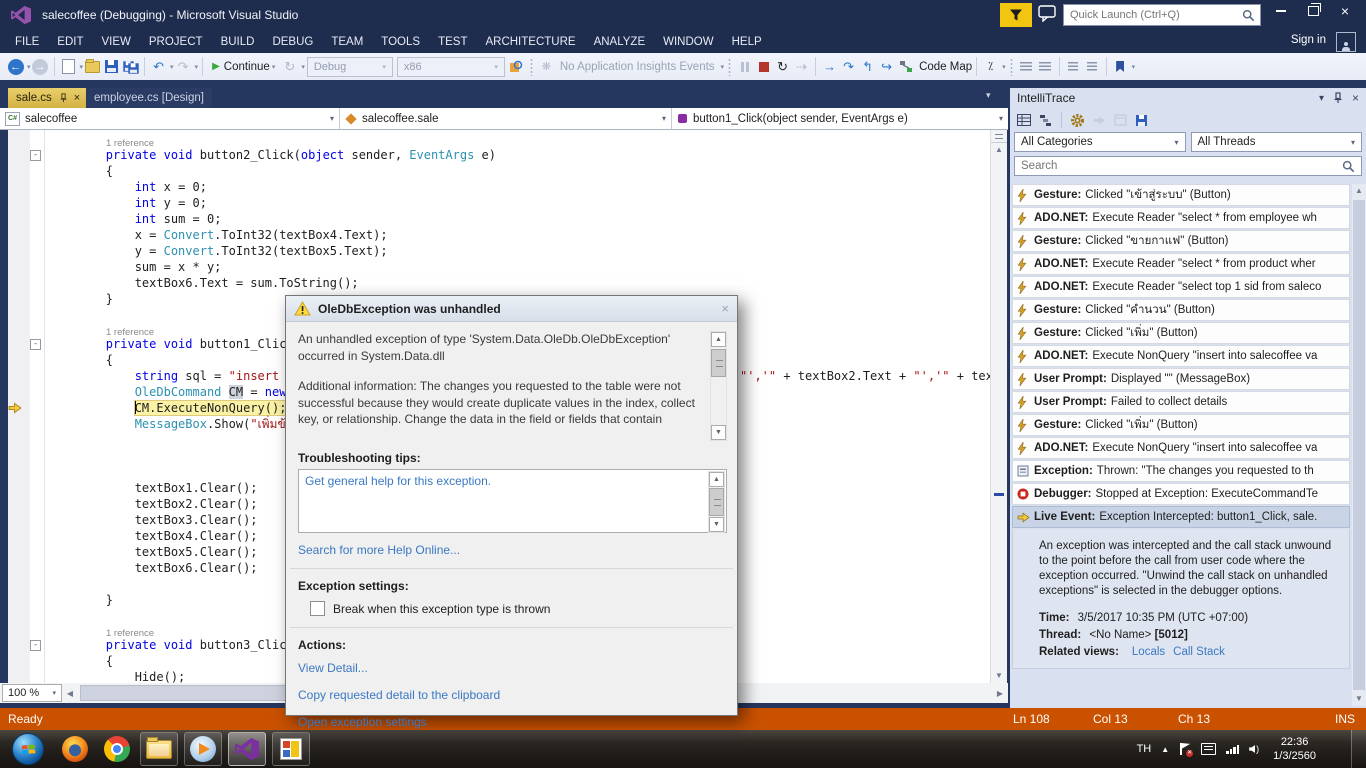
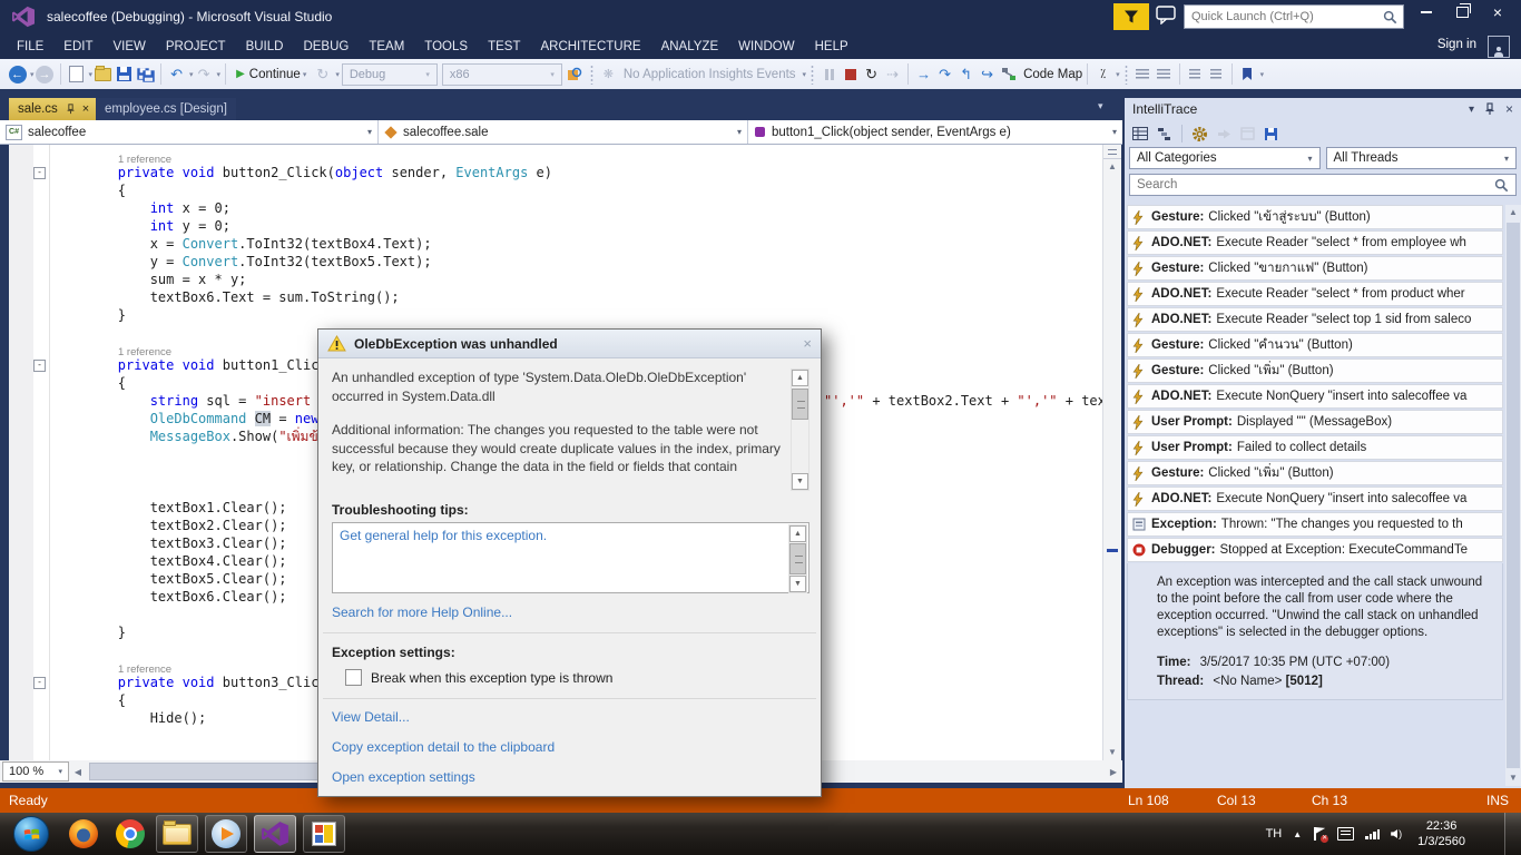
  salecoffee (Debugging) - Microsoft Visual Studio
  Quick Launch (Ctrl+Q)
  ×
  FILE
  EDIT
  VIEW
  PROJECT
  BUILD
  DEBUG
  TEAM
  TOOLS
  TEST
  ARCHITECTURE
  ANALYZE
  WINDOW
  HELP
  Sign in
  ←
  →
  ↶
  ↷
  ▶
  Continue
  ↻
  Debug
  x86
  ❋
  No Application Insights Events
  ↻
  ⇢
  →
  ↷
  ↰
  ↪
  Code Map
  ⁒
  sale.cs
  ×
  employee.cs [Design]
  ▾
  salecoffee
  ▾
  salecoffee.sale
  ▾
  button1_Click(object sender, EventArgs e)
  ▾
  1 reference
  -
  private void button2_Click(object sender, EventArgs e)
  {
  int x = 0;
  int y = 0;
- int sum = 0;
  x = Convert.ToInt32(textBox4.Text);
  y = Convert.ToInt32(textBox5.Text);
  sum = x * y;
  textBox6.Text = sum.ToString();
  }
  1 reference
  -
  private void button1_Clic
  {
  string sql = "insert
  "','" + textBox2.Text + "','" + te
  OleDbCommand CM = new
- CM.ExecuteNonQuery();
  MessageBox.Show("เพิ่มข้
  textBox1.Clear();
  textBox2.Clear();
  textBox3.Clear();
  textBox4.Clear();
  textBox5.Clear();
  textBox6.Clear();
  }
  1 reference
  -
  private void button3_Clic
  {
  Hide();
  ▲
  ▼
  100 %
  ◀
  ▶
  OleDbException was unhandled
  ×
  An unhandled exception of type 'System.Data.OleDb.OleDbException' occurred in System.Data.dll
- Additional information: The changes you requested to the table were not successful because they would create duplicate values in the index, collect key, or relationship. Change the data in the field or fields that contain
+ Additional information: The changes you requested to the table were not successful because they would create duplicate values in the index, primary key, or relationship. Change the data in the field or fields that contain
  Troubleshooting tips:
  Get general help for this exception.
  Search for more Help Online...
  Exception settings:
  Break when this exception type is thrown
- Actions:
  View Detail...
- Copy requested detail to the clipboard
+ Copy exception detail to the clipboard
  Open exception settings
  IntelliTrace
  ▾
  ×
  All Categories
  ▾
  All Threads
  ▾
  Search
  Gesture:
  Clicked "เข้าสู่ระบบ" (Button)
  ADO.NET:
  Execute Reader "select * from employee wh
  Gesture:
  Clicked "ขายกาแฟ" (Button)
  ADO.NET:
  Execute Reader "select * from product wher
  ADO.NET:
  Execute Reader "select top 1 sid from saleco
  Gesture:
  Clicked "คำนวน" (Button)
  Gesture:
  Clicked "เพิ่ม" (Button)
  ADO.NET:
  Execute NonQuery "insert into salecoffee va
  User Prompt:
  Displayed "" (MessageBox)
  User Prompt:
  Failed to collect details
  Gesture:
  Clicked "เพิ่ม" (Button)
  ADO.NET:
  Execute NonQuery "insert into salecoffee va
  Exception:
  Thrown: "The changes you requested to th
  Debugger:
  Stopped at Exception: ExecuteCommandTe
- Live Event:
- Exception Intercepted: button1_Click, sale.
  An exception was intercepted and the call stack unwound to the point before the call from user code where the exception occurred. "Unwind the call stack on unhandled exceptions" is selected in the debugger options.
  Time: 3/5/2017 10:35 PM (UTC +07:00)
  Thread: <No Name> [5012]
- Related views: Locals Call Stack
  ▲
  ▼
  Ready
  Ln 108
  Col 13
  Ch 13
  INS
  TH
  ▲
  )
  22:36
  1/3/2560
